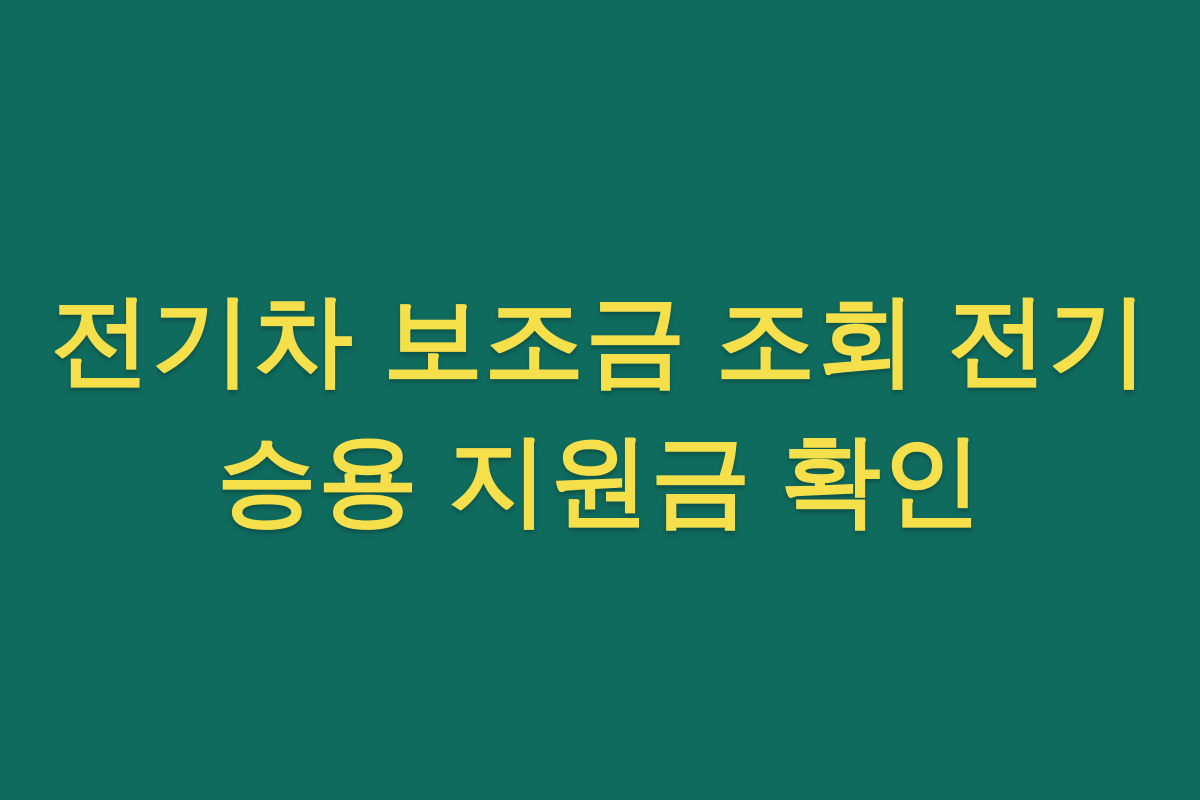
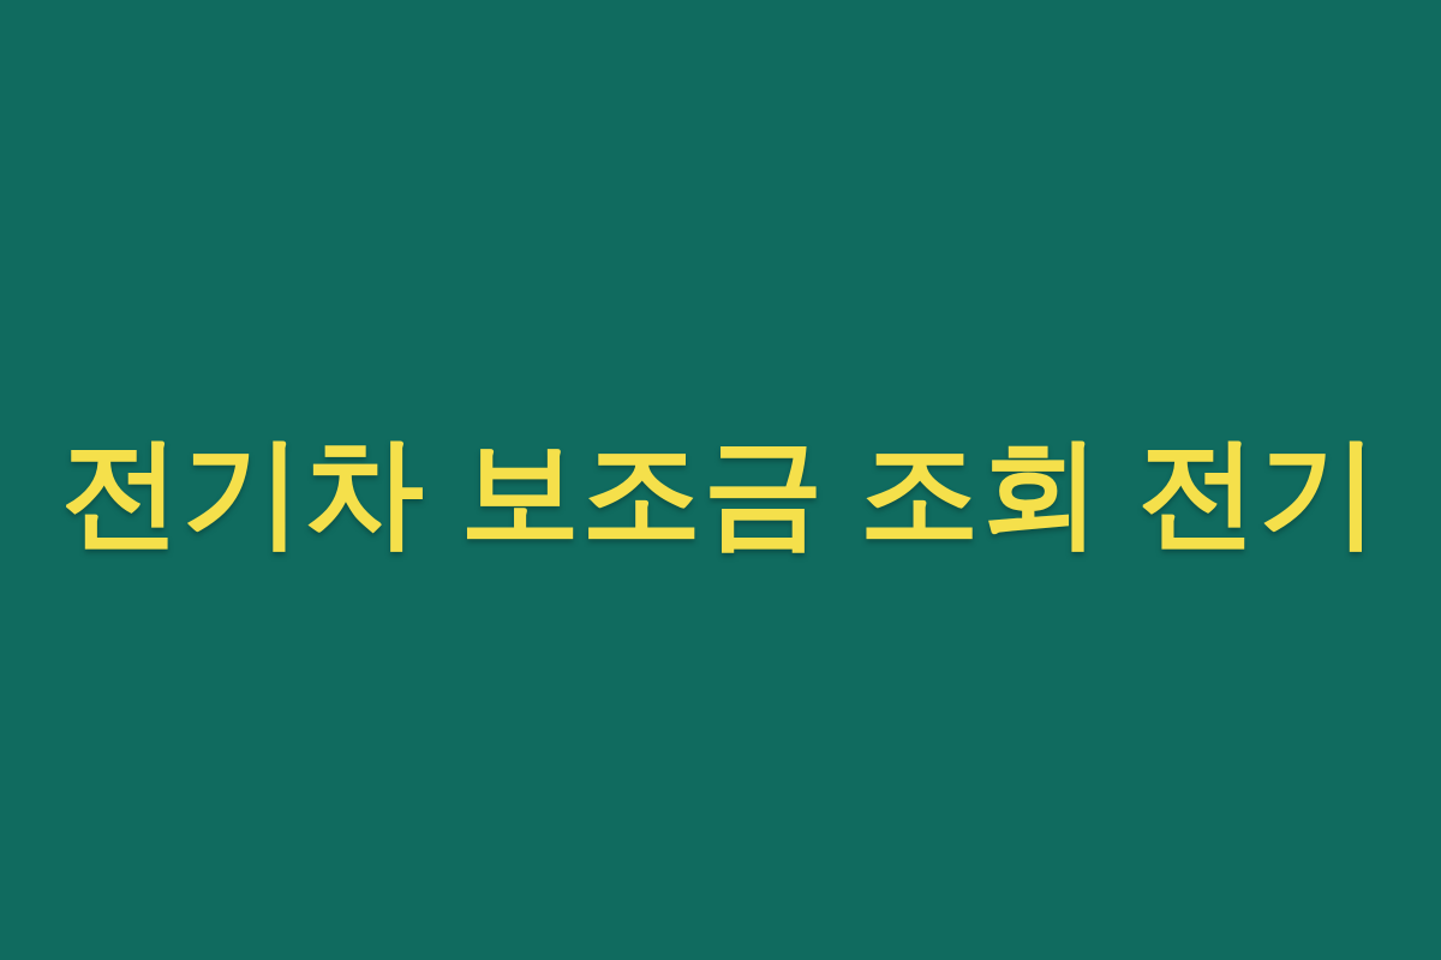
  전기차 보조금 조회 전기
- 승용 지원금 확인
